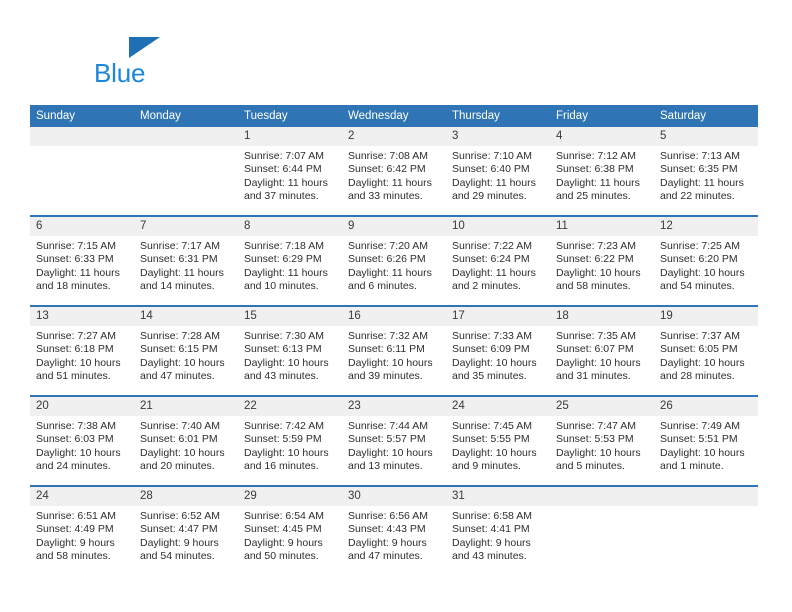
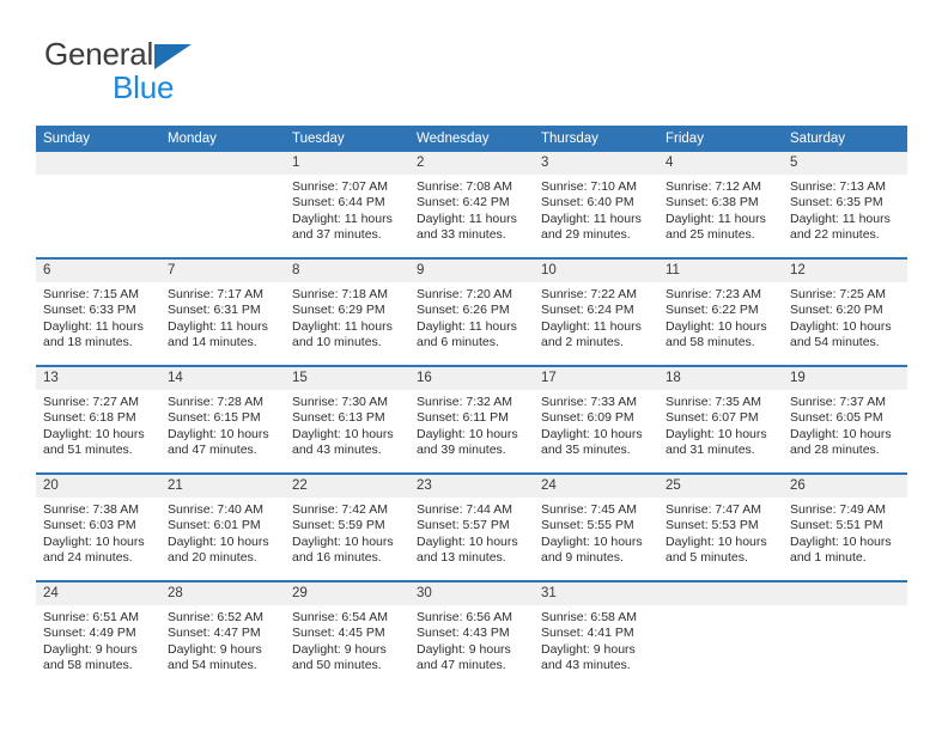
+ General
  Blue
  Sunday	Monday	Tuesday	Wednesday	Thursday	Friday	Saturday
  		1Sunrise: 7:07 AMSunset: 6:44 PMDaylight: 11 hoursand 37 minutes.	2Sunrise: 7:08 AMSunset: 6:42 PMDaylight: 11 hoursand 33 minutes.	3Sunrise: 7:10 AMSunset: 6:40 PMDaylight: 11 hoursand 29 minutes.	4Sunrise: 7:12 AMSunset: 6:38 PMDaylight: 11 hoursand 25 minutes.	5Sunrise: 7:13 AMSunset: 6:35 PMDaylight: 11 hoursand 22 minutes.
  6Sunrise: 7:15 AMSunset: 6:33 PMDaylight: 11 hoursand 18 minutes.	7Sunrise: 7:17 AMSunset: 6:31 PMDaylight: 11 hoursand 14 minutes.	8Sunrise: 7:18 AMSunset: 6:29 PMDaylight: 11 hoursand 10 minutes.	9Sunrise: 7:20 AMSunset: 6:26 PMDaylight: 11 hoursand 6 minutes.	10Sunrise: 7:22 AMSunset: 6:24 PMDaylight: 11 hoursand 2 minutes.	11Sunrise: 7:23 AMSunset: 6:22 PMDaylight: 10 hoursand 58 minutes.	12Sunrise: 7:25 AMSunset: 6:20 PMDaylight: 10 hoursand 54 minutes.
  13Sunrise: 7:27 AMSunset: 6:18 PMDaylight: 10 hoursand 51 minutes.	14Sunrise: 7:28 AMSunset: 6:15 PMDaylight: 10 hoursand 47 minutes.	15Sunrise: 7:30 AMSunset: 6:13 PMDaylight: 10 hoursand 43 minutes.	16Sunrise: 7:32 AMSunset: 6:11 PMDaylight: 10 hoursand 39 minutes.	17Sunrise: 7:33 AMSunset: 6:09 PMDaylight: 10 hoursand 35 minutes.	18Sunrise: 7:35 AMSunset: 6:07 PMDaylight: 10 hoursand 31 minutes.	19Sunrise: 7:37 AMSunset: 6:05 PMDaylight: 10 hoursand 28 minutes.
  20Sunrise: 7:38 AMSunset: 6:03 PMDaylight: 10 hoursand 24 minutes.	21Sunrise: 7:40 AMSunset: 6:01 PMDaylight: 10 hoursand 20 minutes.	22Sunrise: 7:42 AMSunset: 5:59 PMDaylight: 10 hoursand 16 minutes.	23Sunrise: 7:44 AMSunset: 5:57 PMDaylight: 10 hoursand 13 minutes.	24Sunrise: 7:45 AMSunset: 5:55 PMDaylight: 10 hoursand 9 minutes.	25Sunrise: 7:47 AMSunset: 5:53 PMDaylight: 10 hoursand 5 minutes.	26Sunrise: 7:49 AMSunset: 5:51 PMDaylight: 10 hoursand 1 minute.
  24Sunrise: 6:51 AMSunset: 4:49 PMDaylight: 9 hoursand 58 minutes.	28Sunrise: 6:52 AMSunset: 4:47 PMDaylight: 9 hoursand 54 minutes.	29Sunrise: 6:54 AMSunset: 4:45 PMDaylight: 9 hoursand 50 minutes.	30Sunrise: 6:56 AMSunset: 4:43 PMDaylight: 9 hoursand 47 minutes.	31Sunrise: 6:58 AMSunset: 4:41 PMDaylight: 9 hoursand 43 minutes.
